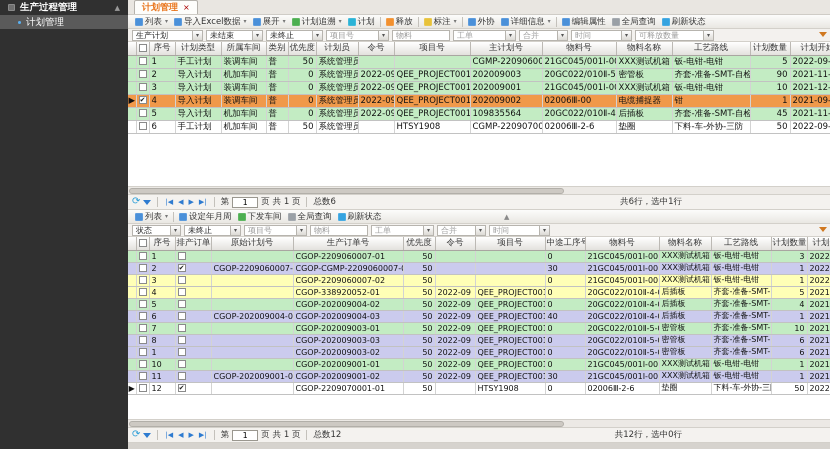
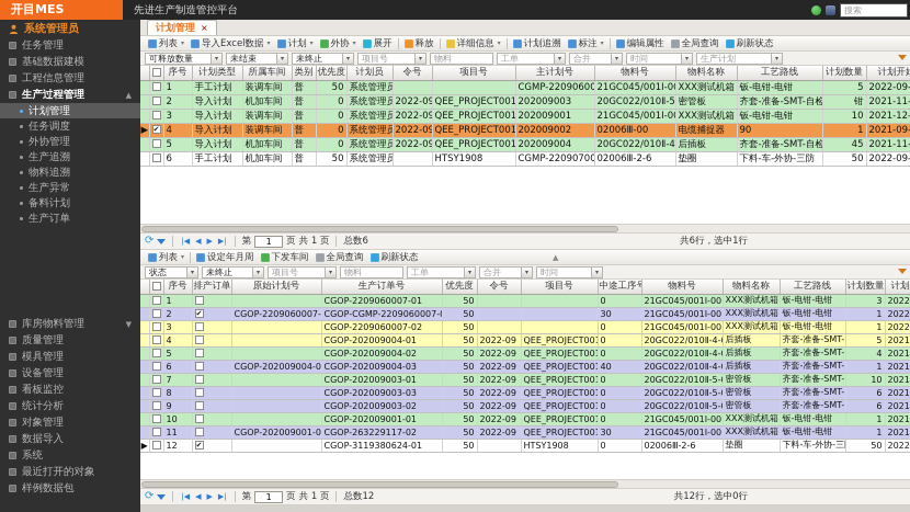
+ 开目MES
+ 先进生产制造管控平台
+ 搜索
+ 系统管理员
+ 任务管理
+ 基础数据建模
+ 工程信息管理
  生产过程管理
  ▲
  计划管理
+ 任务调度
+ 外协管理
+ 生产追溯
+ 物料追溯
+ 生产异常
+ 备料计划
+ 生产订单
+ 库房物料管理
+ ▼
+ 质量管理
+ 模具管理
+ 设备管理
+ 看板监控
+ 统计分析
+ 对象管理
+ 数据导入
+ 系统
+ 最近打开的对象
+ 样例数据包
  计划管理
  ×
  列表
  导入Excel数据
- 展开
+ 计划
- 计划追溯
+ 外协
- 计划
+ 展开
  释放
- 标注
+ 详细信息
- 外协
+ 计划追溯
- 详细信息
+ 标注
  编辑属性
  全局查询
  刷新状态
- 生产计划
+ 可释放数量
  未结束
  未终止
  项目号
  物料
  工单
  合并
  时间
- 可释放数量
+ 生产计划
  		序号	计划类型	所属车间	类别	优先度	计划员	令号	项目号	主计划号	物料号	物料名称	工艺路线	计划数量	计划开
  		1	手工计划	装调车间	普	50	系统管理员			CGMP-22090600	21GC045/001I-0	XXX测试机箱	钣-电钳-电钳	5	2022-09
- 		2	导入计划	机加车间	普	0	系统管理员	2022-09	QEE_PROJECT001	202009003	20GC022/010Ⅱ-5	密管板	齐套-准备-SMT-自检	90	2021-11
+ 		2	导入计划	机加车间	普	0	系统管理员	2022-09	QEE_PROJECT001	202009003	20GC022/010Ⅱ-5	密管板	齐套-准备-SMT-自检	钳	2021-11
  		3	导入计划	装调车间	普	0	系统管理员	2022-09	QEE_PROJECT001	202009001	21GC045/001I-0	XXX测试机箱	钣-电钳-电钳	10	2021-12
- ▶	✔	4	导入计划	装调车间	普	0	系统管理员	2022-09	QEE_PROJECT001	202009002	02006Ⅲ-00	电缆捕捉器	钳	1	2021-09
+ ▶	✔	4	导入计划	装调车间	普	0	系统管理员	2022-09	QEE_PROJECT001	202009002	02006Ⅲ-00	电缆捕捉器	90	1	2021-09
- 		5	导入计划	机加车间	普	0	系统管理员	2022-09	QEE_PROJECT001	109835564	20GC022/010Ⅱ-4	后插板	齐套-准备-SMT-自检	45	2021-11
+ 		5	导入计划	机加车间	普	0	系统管理员	2022-09	QEE_PROJECT001	202009004	20GC022/010Ⅱ-4	后插板	齐套-准备-SMT-自检	45	2021-11
  		6	手工计划	机加车间	普	50	系统管理员		HTSY1908	CGMP-22090700	02006Ⅲ-2-6	垫圈	下料-车-外协-三防	50	2022-09
  ⟳
  |◀
  ◀
  ▶
  ▶|
  第
  1
  页
  共 1 页
  总数6
  共6行，选中1行
  列表
  设定年月周
  下发车间
  全局查询
  刷新状态
  ▲
  状态
  未终止
  项目号
  物料
  工单
  合并
  时间
  		序号	排产订单	原始计划号	生产订单号	优先度	令号	项目号	中途工序	物料号	物料名称	工艺路线	计划数量	计划
  		1			CGOP-2209060007-01	50			0	21GC045/001I-00	XXX测试机箱	钣-电钳-电钳	3	2022
  		2	✔	CGOP-2209060007-	CGOP-CGMP-2209060007-	50			30	21GC045/001I-00	XXX测试机箱	钣-电钳-电钳	1	2022
  		3			CGOP-2209060007-02	50			0	21GC045/001I-00	XXX测试机箱	钣-电钳-电钳	1	2022
- 		4			CGOP-338920052-01	50	2022-09	QEE_PROJECT00	0	20GC022/010Ⅱ-4-	后插板	齐套-准备-SMT-	5	2021
+ 		4			CGOP-202009004-01	50	2022-09	QEE_PROJECT00	0	20GC022/010Ⅱ-4-	后插板	齐套-准备-SMT-	5	2021
  		5			CGOP-202009004-02	50	2022-09	QEE_PROJECT00	0	20GC022/010Ⅱ-4-	后插板	齐套-准备-SMT-	4	2021
  		6		CGOP-202009004-0	CGOP-202009004-03	50	2022-09	QEE_PROJECT00	40	20GC022/010Ⅱ-4-	后插板	齐套-准备-SMT-	1	2021
  		7			CGOP-202009003-01	50	2022-09	QEE_PROJECT00	0	20GC022/010Ⅱ-5-	密管板	齐套-准备-SMT-	10	2021
  		8			CGOP-202009003-03	50	2022-09	QEE_PROJECT00	0	20GC022/010Ⅱ-5-	密管板	齐套-准备-SMT-	6	2021
- 		1			CGOP-202009003-02	50	2022-09	QEE_PROJECT00	0	20GC022/010Ⅱ-5-	密管板	齐套-准备-SMT-	6	2021
+ 		9			CGOP-202009003-02	50	2022-09	QEE_PROJECT00	0	20GC022/010Ⅱ-5-	密管板	齐套-准备-SMT-	6	2021
  		10			CGOP-202009001-01	50	2022-09	QEE_PROJECT00	0	21GC045/001I-00	XXX测试机箱	钣-电钳-电钳	1	2021
- 		11		CGOP-202009001-0	CGOP-202009001-02	50	2022-09	QEE_PROJECT00	30	21GC045/001I-00	XXX测试机箱	钣-电钳-电钳	1	2021
+ 		11		CGOP-202009001-0	CGOP-263229117-02	50	2022-09	QEE_PROJECT00	30	21GC045/001I-00	XXX测试机箱	钣-电钳-电钳	1	2021
- ▶		12	✔		CGOP-2209070001-01	50		HTSY1908	0	02006Ⅲ-2-6	垫圈	下料-车-外协-三	50	2022
+ ▶		12	✔		CGOP-3119380624-01	50		HTSY1908	0	02006Ⅲ-2-6	垫圈	下料-车-外协-三	50	2022
  ⟳
  |◀
  ◀
  ▶
  ▶|
  第
  1
  页
  共 1 页
  总数12
  共12行，选中0行
